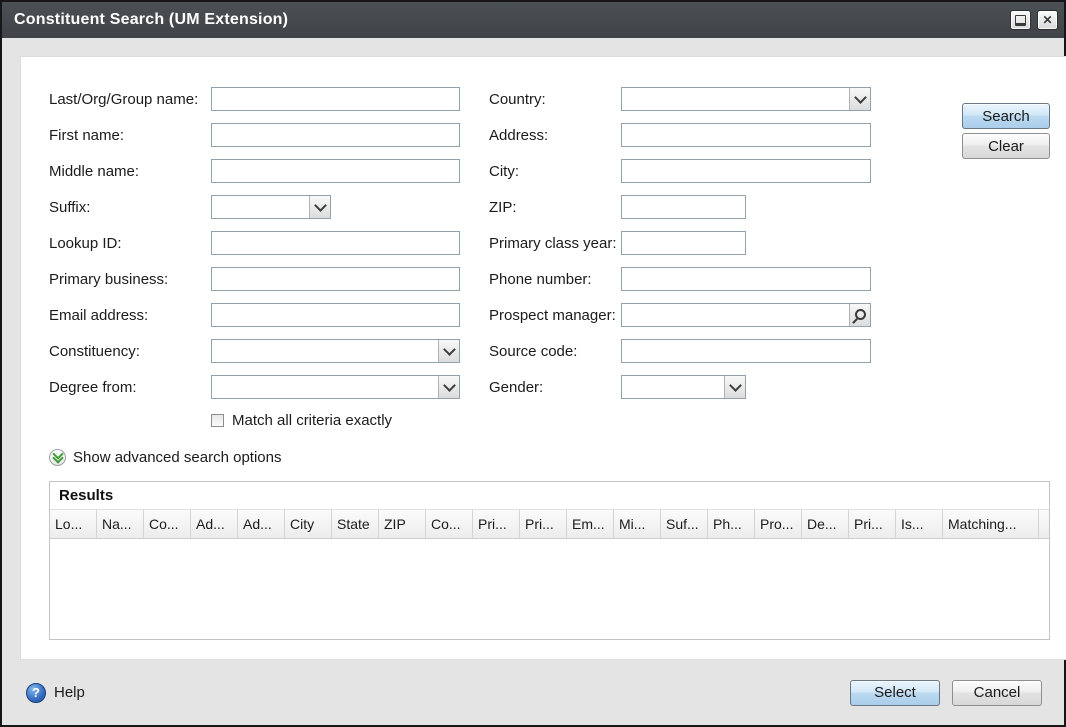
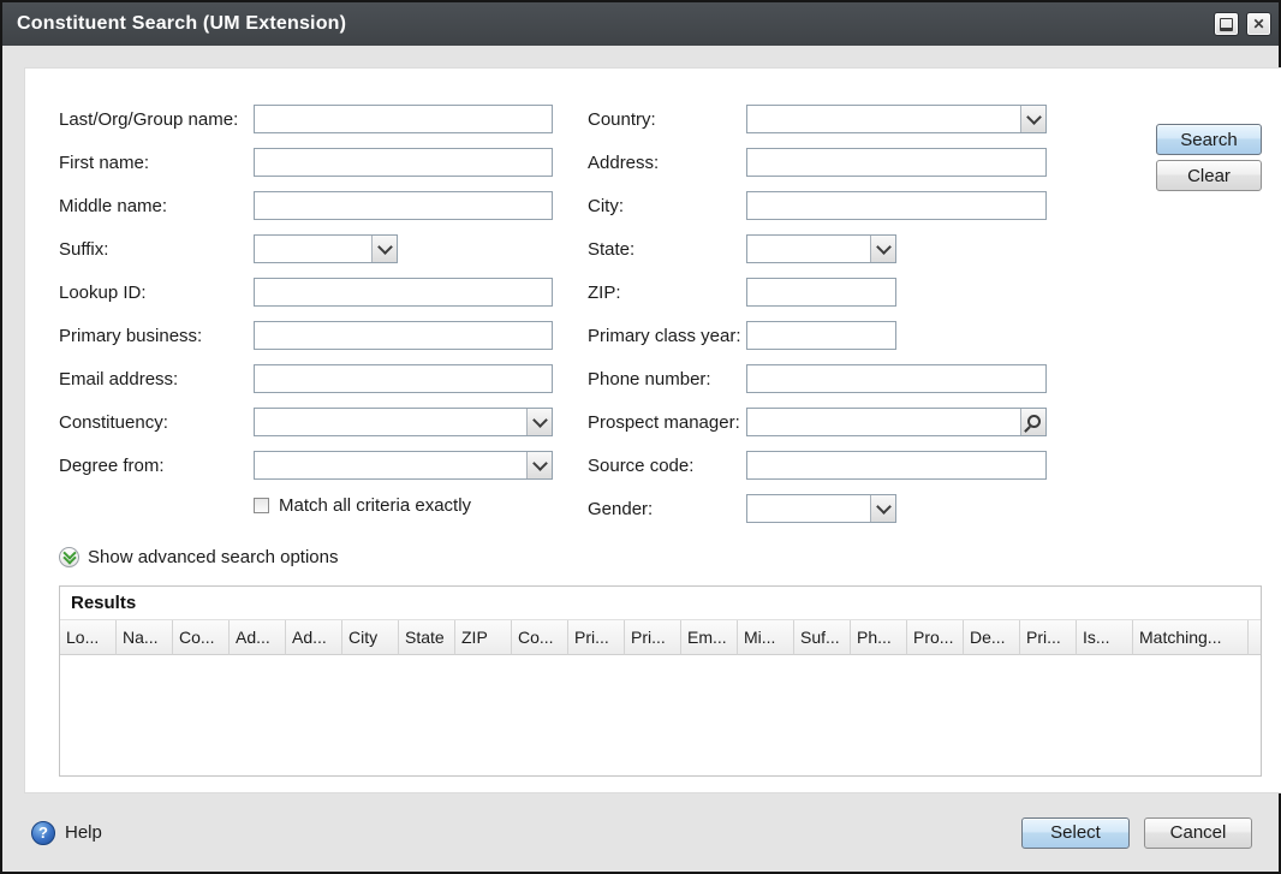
  Constituent Search (UM Extension)
  ✕
  Last/Org/Group name:
  First name:
  Middle name:
  Suffix:
  Lookup ID:
  Primary business:
  Email address:
  Constituency:
  Degree from:
  Match all criteria exactly
  Country:
  Address:
  City:
+ State:
  ZIP:
  Primary class year:
  Phone number:
  Prospect manager:
  Source code:
  Gender:
  Search
  Clear
  Show advanced search options
  Results
  Lo...
  Na...
  Co...
  Ad...
  Ad...
  City
  State
  ZIP
  Co...
  Pri...
  Pri...
  Em...
  Mi...
  Suf...
  Ph...
  Pro...
  De...
  Pri...
  Is...
  Matching...
  ?
  Help
  Select
  Cancel
